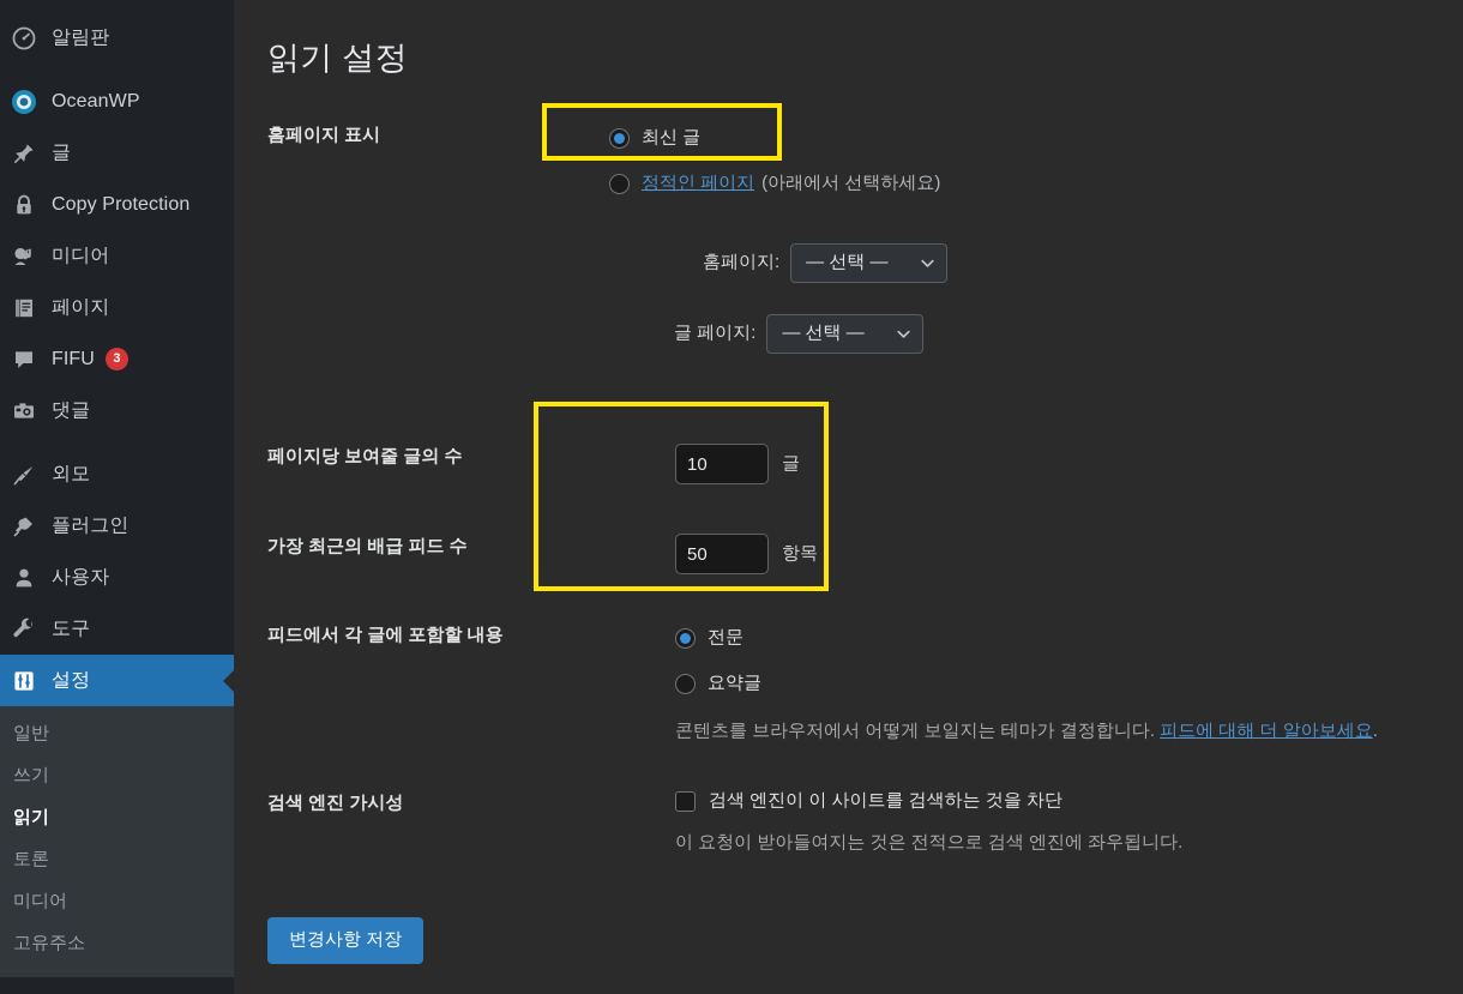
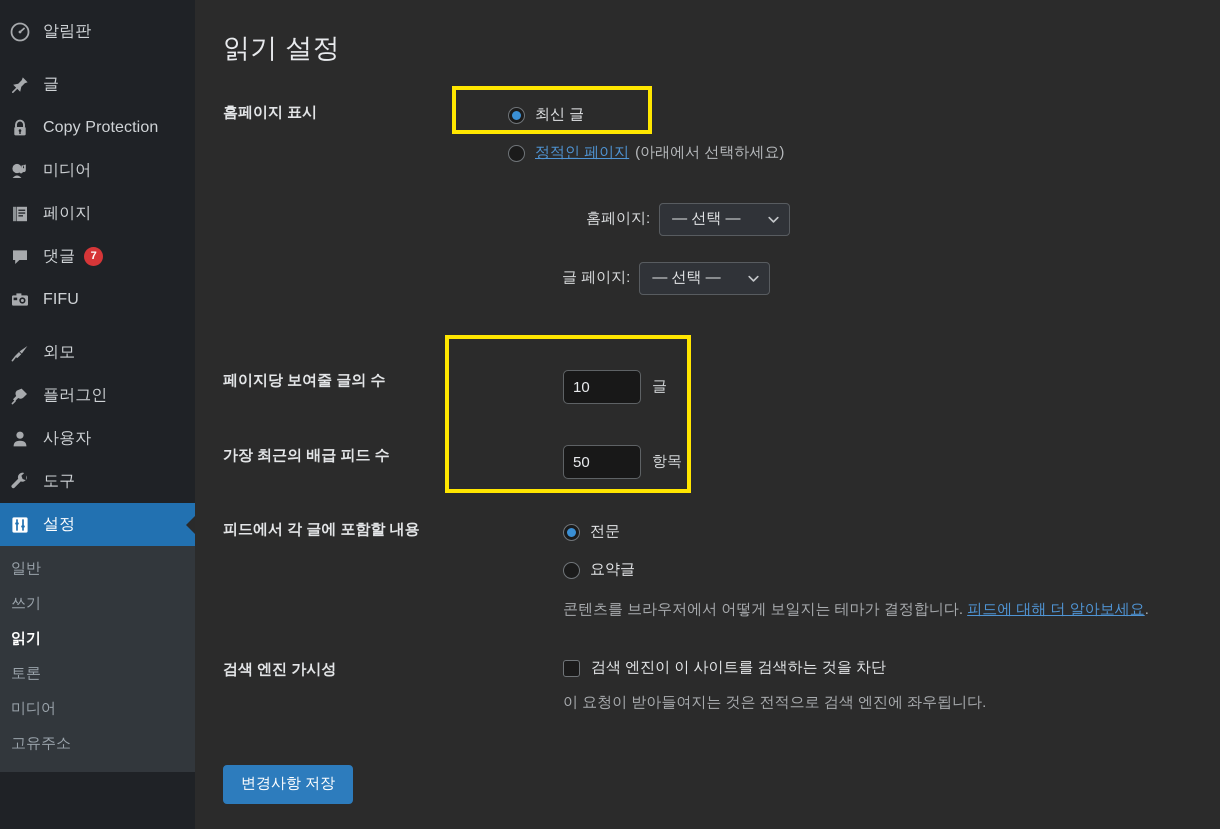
  알림판
- OceanWP
  글
  Copy Protection
  미디어
  페이지
- FIFU
+ 댓글
- 3
+ 7
- 댓글
+ FIFU
  외모
  플러그인
  사용자
  도구
  설정
  일반
  쓰기
  읽기
  토론
  미디어
  고유주소
  읽기 설정
  홈페이지 표시
  최신 글
  정적인 페이지
  (아래에서 선택하세요)
  홈페이지:
  — 선택 —
  글 페이지:
  — 선택 —
  페이지당 보여줄 글의 수
  10
  글
  가장 최근의 배급 피드 수
  50
  항목
  피드에서 각 글에 포함할 내용
  전문
  요약글
  콘텐츠를 브라우저에서 어떻게 보일지는 테마가 결정합니다. 피드에 대해 더 알아보세요.
  검색 엔진 가시성
  검색 엔진이 이 사이트를 검색하는 것을 차단
  이 요청이 받아들여지는 것은 전적으로 검색 엔진에 좌우됩니다.
  변경사항 저장
